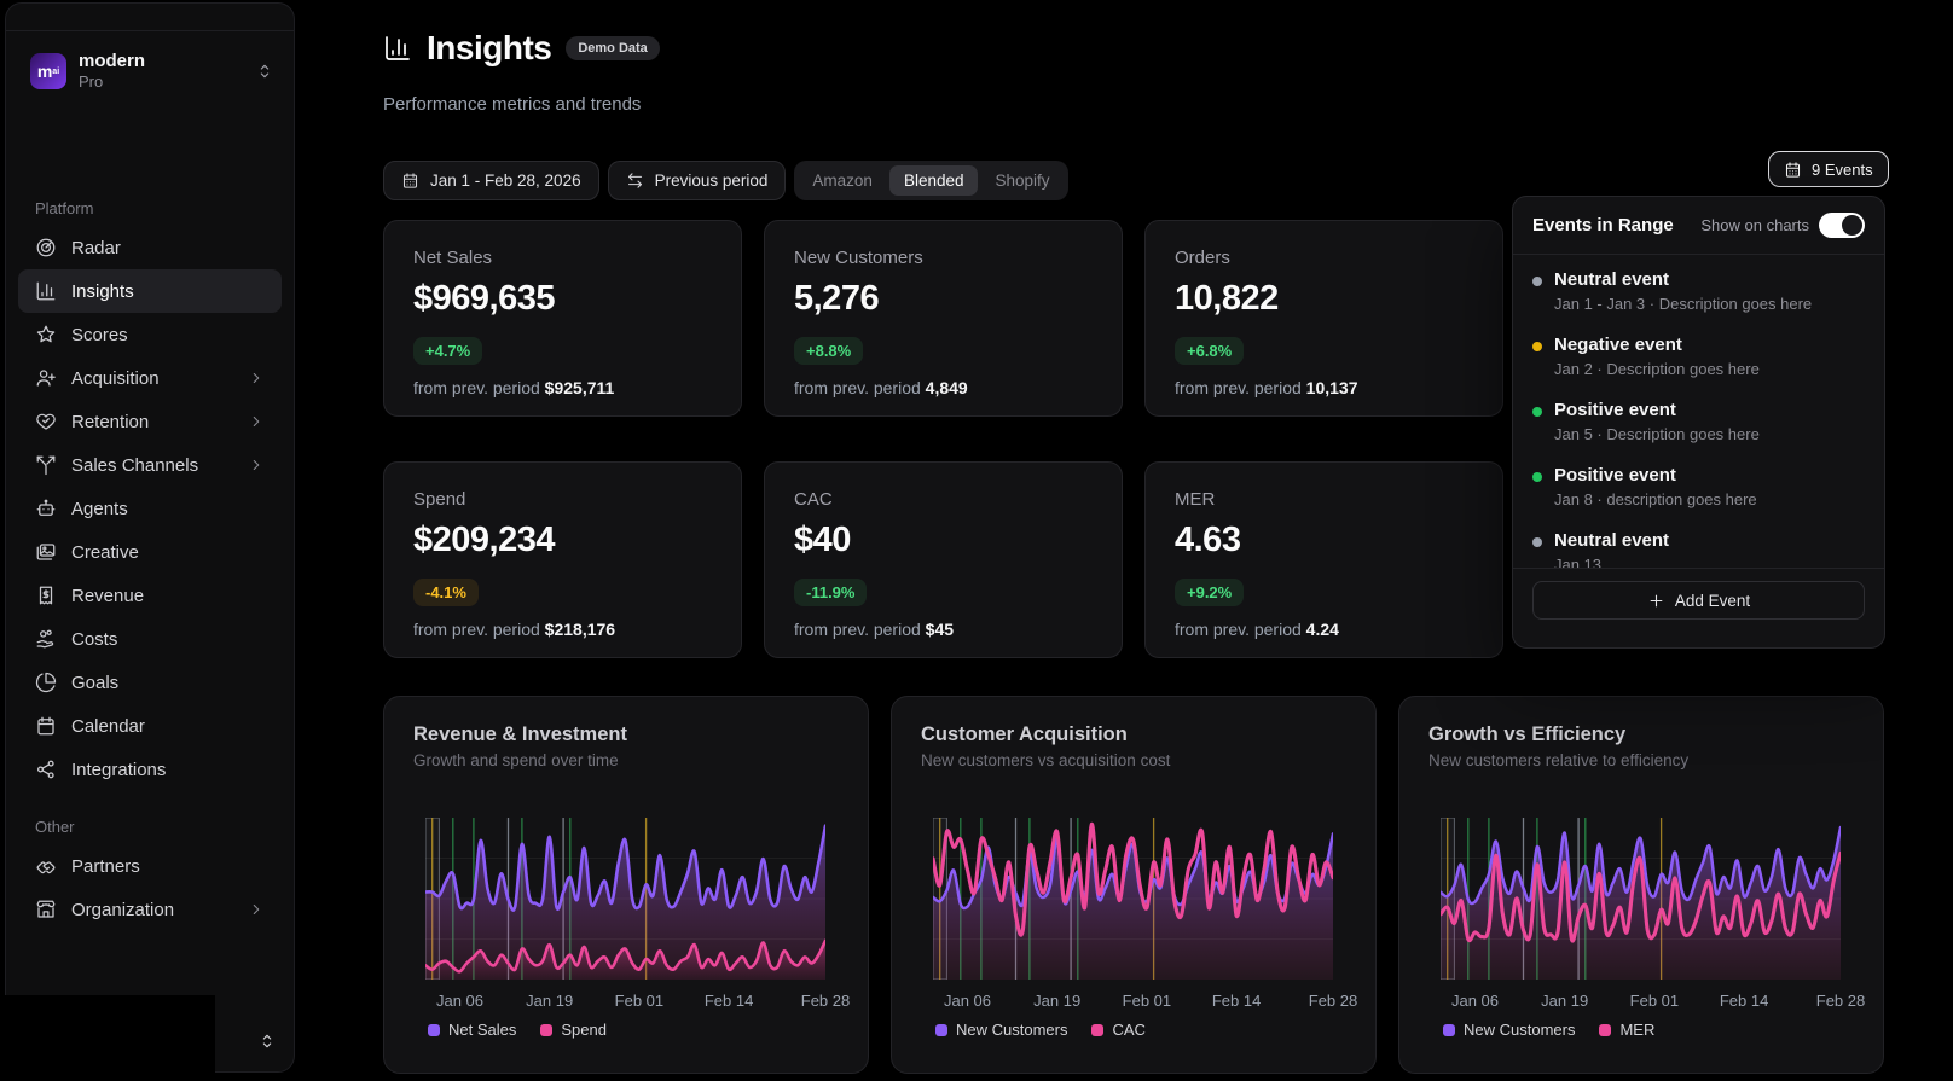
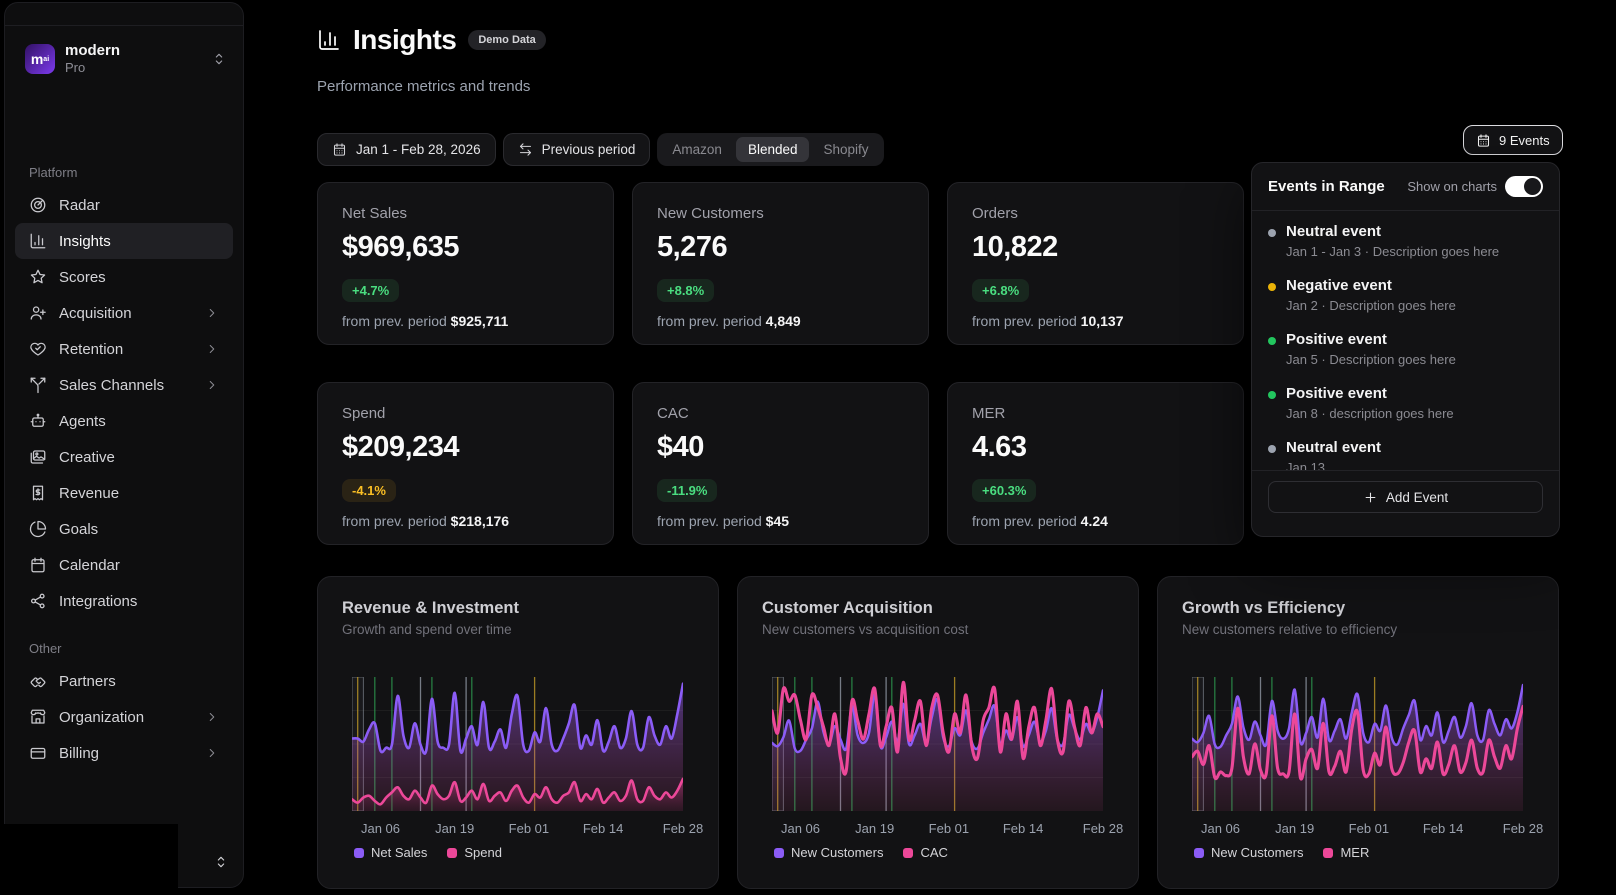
  m
  modern
  Pro
  Platform
  Radar
  Insights
  Scores
  Acquisition
  Retention
  Sales Channels
  Agents
  Creative
  Revenue
- Costs
  Goals
  Calendar
  Integrations
  Other
  Partners
  Organization
+ Billing
  Insights
  Demo Data
  Performance metrics and trends
  Jan 1 - Feb 28, 2026
  Previous period
  Amazon
  Blended
  Shopify
  9 Events
  Net Sales
  $969,635
  +4.7%
  from prev. period $925,711
  New Customers
  5,276
  +8.8%
  from prev. period 4,849
  Orders
  10,822
  +6.8%
  from prev. period 10,137
  Spend
  $209,234
  -4.1%
  from prev. period $218,176
  CAC
  $40
  -11.9%
  from prev. period $45
  MER
  4.63
- +9.2%
+ +60.3%
  from prev. period 4.24
  Events in Range
  Show on charts
  Neutral event
  Jan 1 - Jan 3 · Description goes here
  Negative event
  Jan 2 · Description goes here
  Positive event
  Jan 5 · Description goes here
  Positive event
  Jan 8 · description goes here
  Neutral event
  Jan 13
  Add Event
  Revenue & Investment
  Growth and spend over time
  Jan 06
  Jan 19
  Feb 01
  Feb 14
  Feb 28
  Net Sales
  Spend
  Customer Acquisition
  New customers vs acquisition cost
  Jan 06
  Jan 19
  Feb 01
  Feb 14
  Feb 28
  New Customers
  CAC
  Growth vs Efficiency
  New customers relative to efficiency
  Jan 06
  Jan 19
  Feb 01
  Feb 14
  Feb 28
  New Customers
  MER
